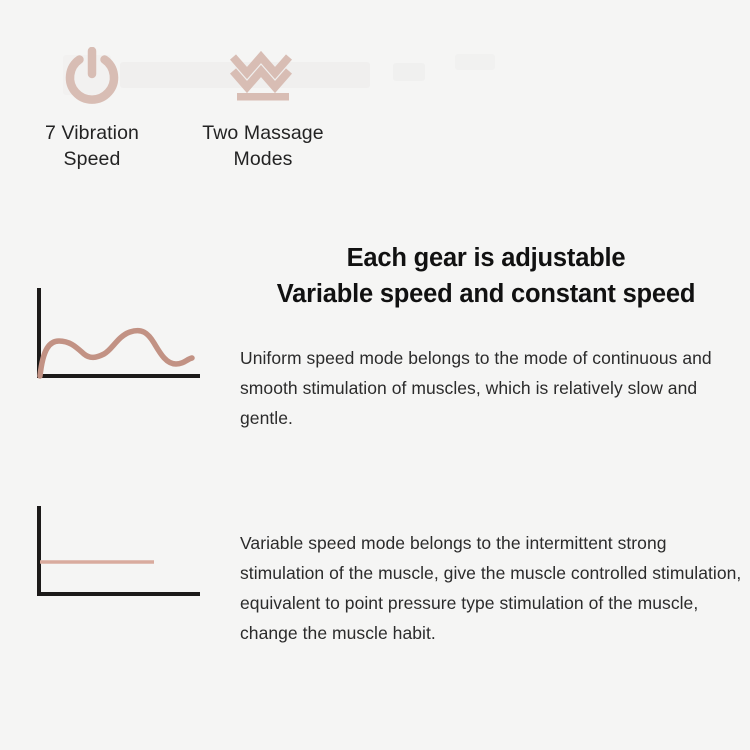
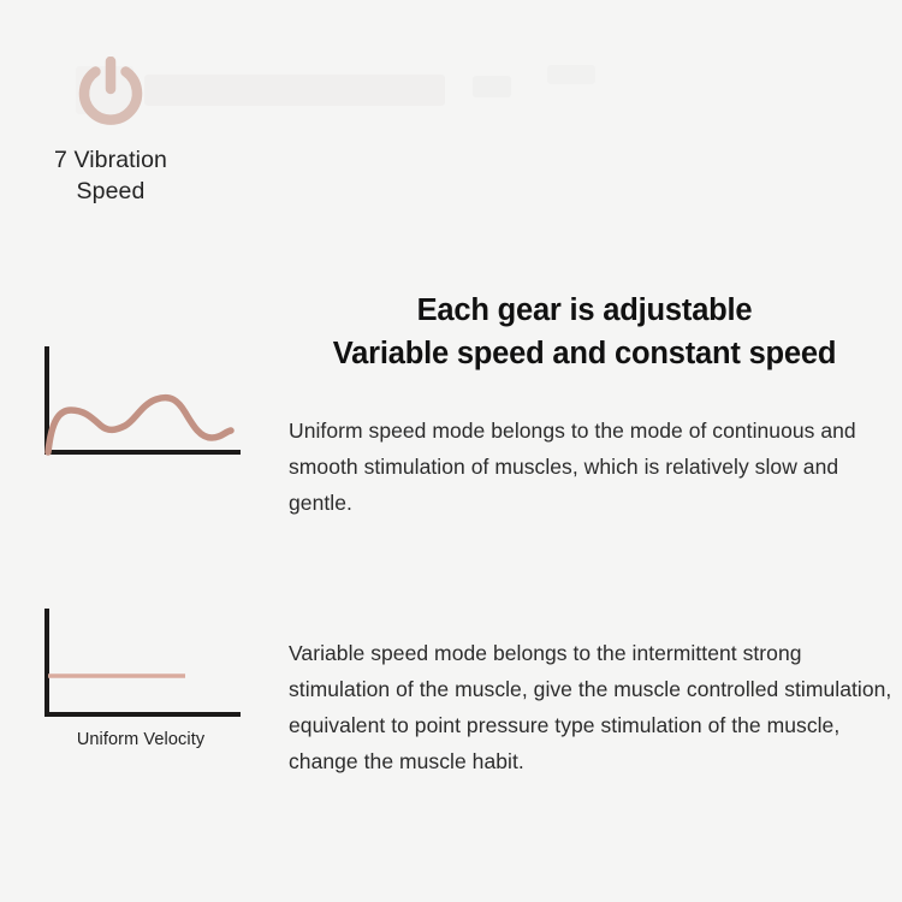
  7 Vibration
  Speed
- Two Massage
- Modes
  Each gear is adjustable
  Variable speed and constant speed
+ Uniform Velocity
  Uniform speed mode belongs to the mode of continuous and smooth stimulation of muscles, which is relatively slow and gentle.
  Variable speed mode belongs to the intermittent strong stimulation of the muscle, give the muscle controlled stimulation, equivalent to point pressure type stimulation of the muscle, change the muscle habit.
